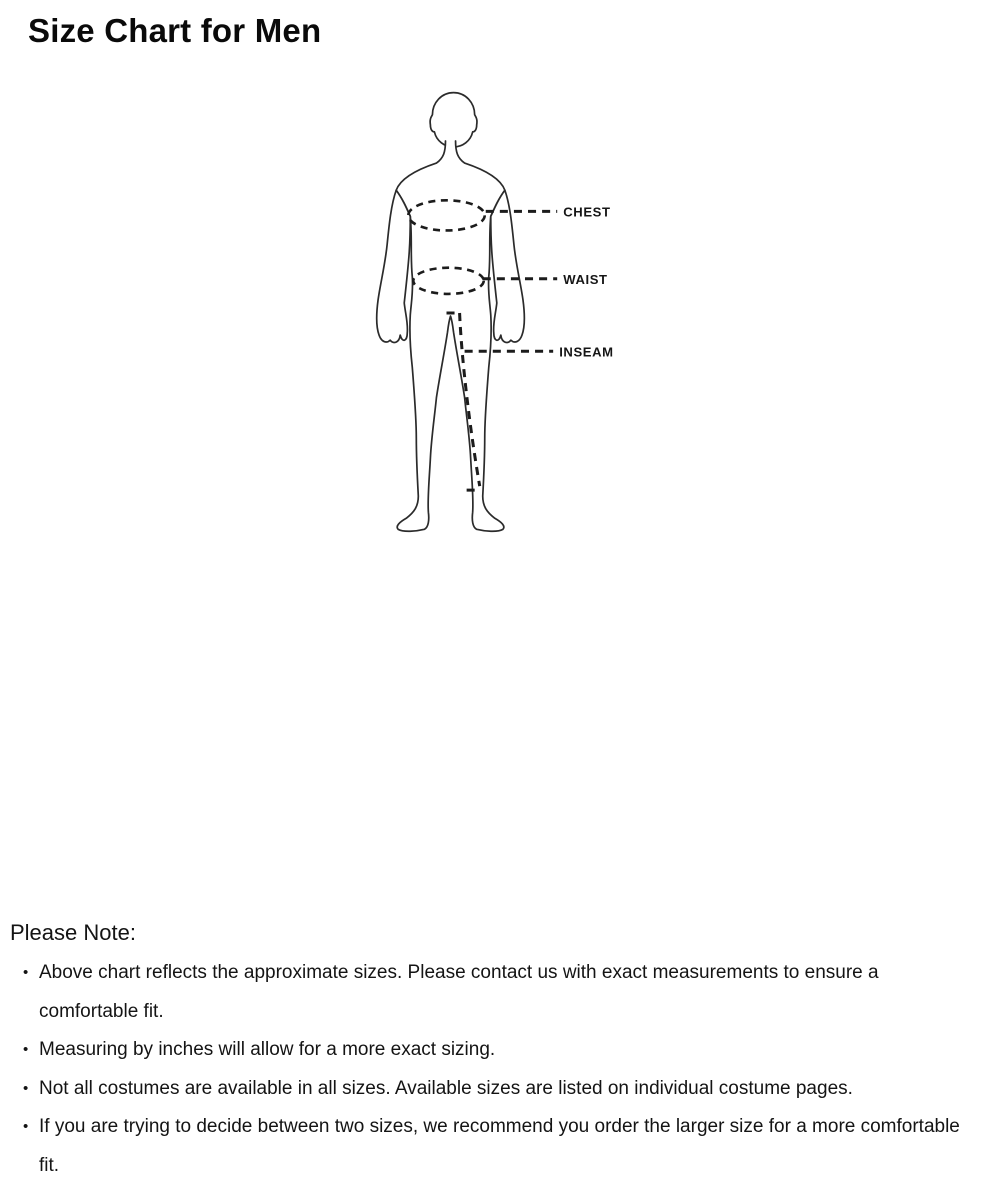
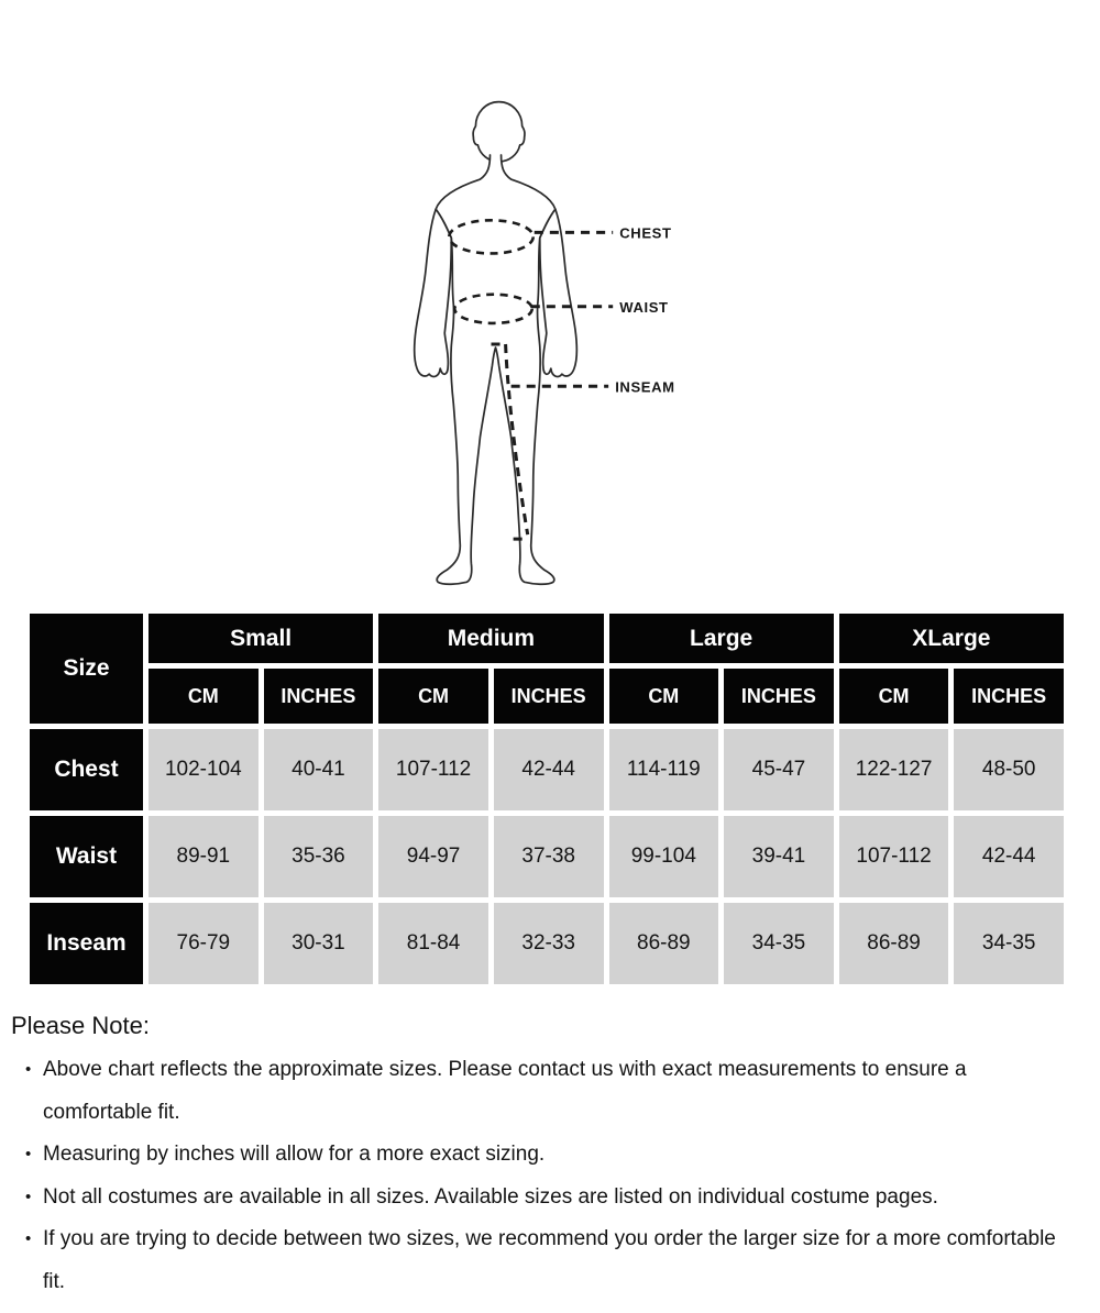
- Size Chart for Men
  CHEST
  WAIST
  INSEAM
+ Size	Small	Medium	Large	XLarge
+ CM	INCHES	CM	INCHES	CM	INCHES	CM	INCHES
+ Chest	102-104	40-41	107-112	42-44	114-119	45-47	122-127	48-50
+ Waist	89-91	35-36	94-97	37-38	99-104	39-41	107-112	42-44
+ Inseam	76-79	30-31	81-84	32-33	86-89	34-35	86-89	34-35
  Please Note:
  •
  Above chart reflects the approximate sizes. Please contact us with exact measurements to ensure a comfortable fit.
  •
  Measuring by inches will allow for a more exact sizing.
  •
  Not all costumes are available in all sizes. Available sizes are listed on individual costume pages.
  •
  If you are trying to decide between two sizes, we recommend you order the larger size for a more comfortable fit.
